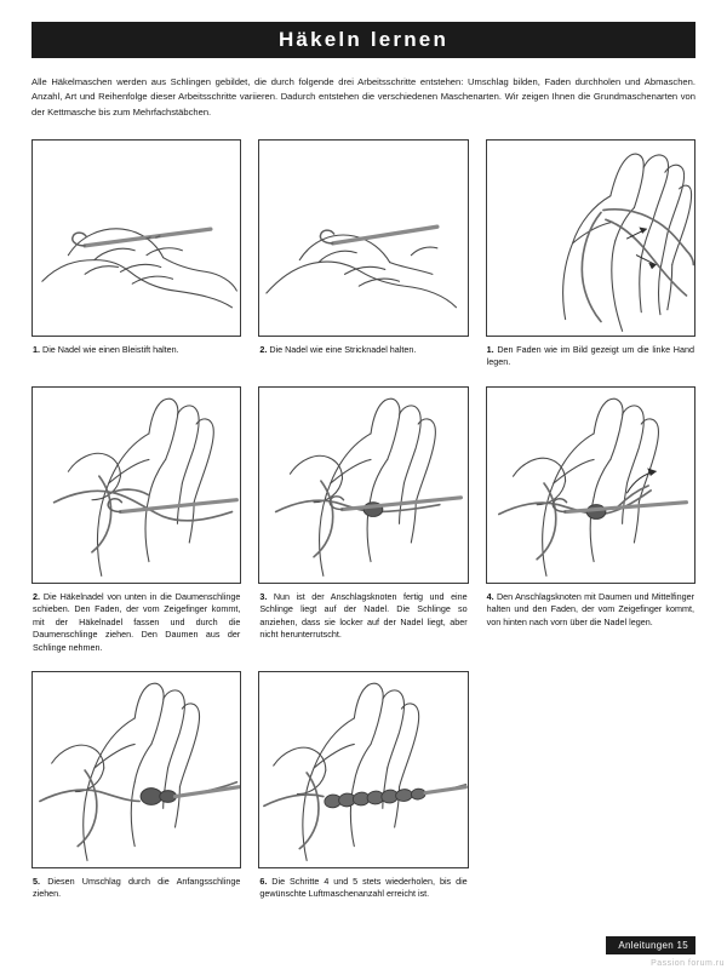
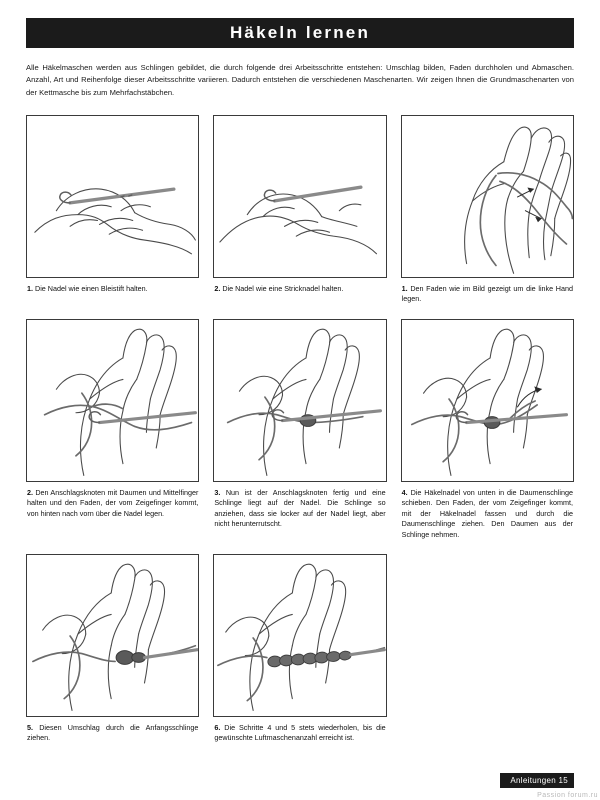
  Häkeln lernen
  Alle Häkelmaschen werden aus Schlingen gebildet, die durch folgende drei Arbeitsschritte entstehen: Umschlag bilden, Faden durchholen und Abmaschen. Anzahl, Art und Reihenfolge dieser Arbeitsschritte variieren. Dadurch entstehen die verschiedenen Maschenarten. Wir zeigen Ihnen die Grundmaschenarten von der Kettmasche bis zum Mehrfachstäbchen.
  1. Die Nadel wie einen Bleistift halten.
  2. Die Nadel wie eine Stricknadel halten.
  1. Den Faden wie im Bild gezeigt um die linke Hand legen.
- 2. Die Häkelnadel von unten in die Daumenschlinge schieben. Den Faden, der vom Zeigefinger kommt, mit der Häkelnadel fassen und durch die Daumenschlinge ziehen. Den Daumen aus der Schlinge nehmen.
+ 2. Den Anschlagsknoten mit Daumen und Mittelfinger halten und den Faden, der vom Zeigefinger kommt, von hinten nach vorn über die Nadel legen.
  3. Nun ist der Anschlagsknoten fertig und eine Schlinge liegt auf der Nadel. Die Schlinge so anziehen, dass sie locker auf der Nadel liegt, aber nicht herunterrutscht.
- 4. Den Anschlagsknoten mit Daumen und Mittelfinger halten und den Faden, der vom Zeigefinger kommt, von hinten nach vorn über die Nadel legen.
+ 4. Die Häkelnadel von unten in die Daumenschlinge schieben. Den Faden, der vom Zeigefinger kommt, mit der Häkelnadel fassen und durch die Daumenschlinge ziehen. Den Daumen aus der Schlinge nehmen.
  5. Diesen Umschlag durch die Anfangsschlinge ziehen.
  6. Die Schritte 4 und 5 stets wiederholen, bis die gewünschte Luftmaschenanzahl erreicht ist.
  Anleitungen 15
